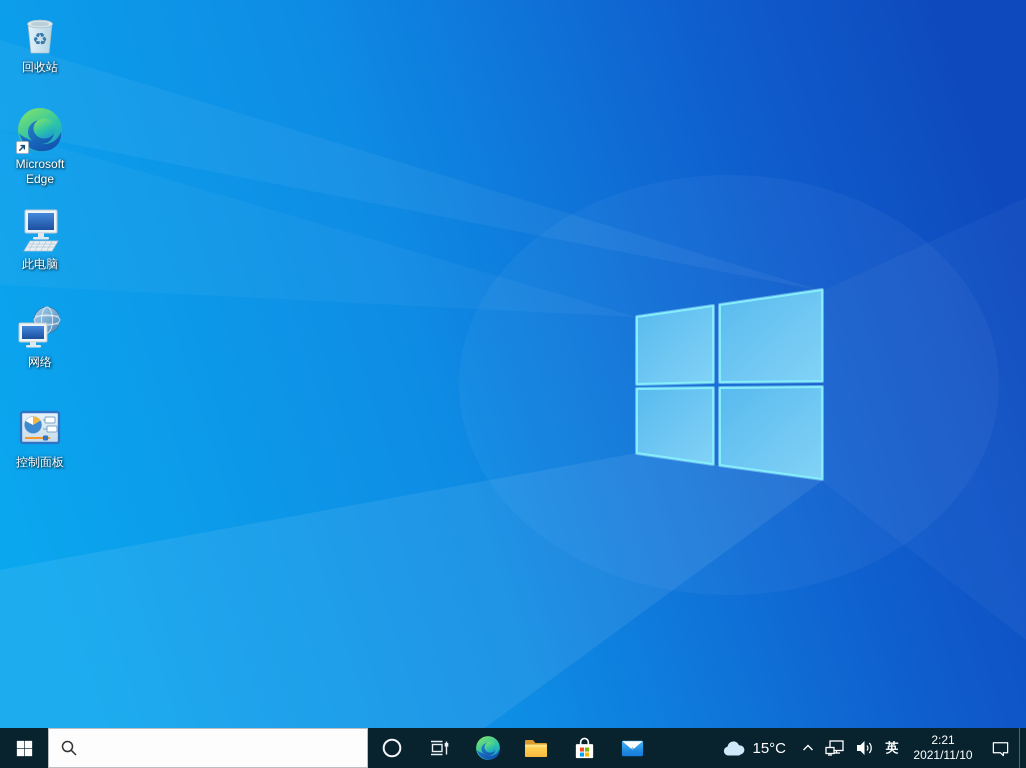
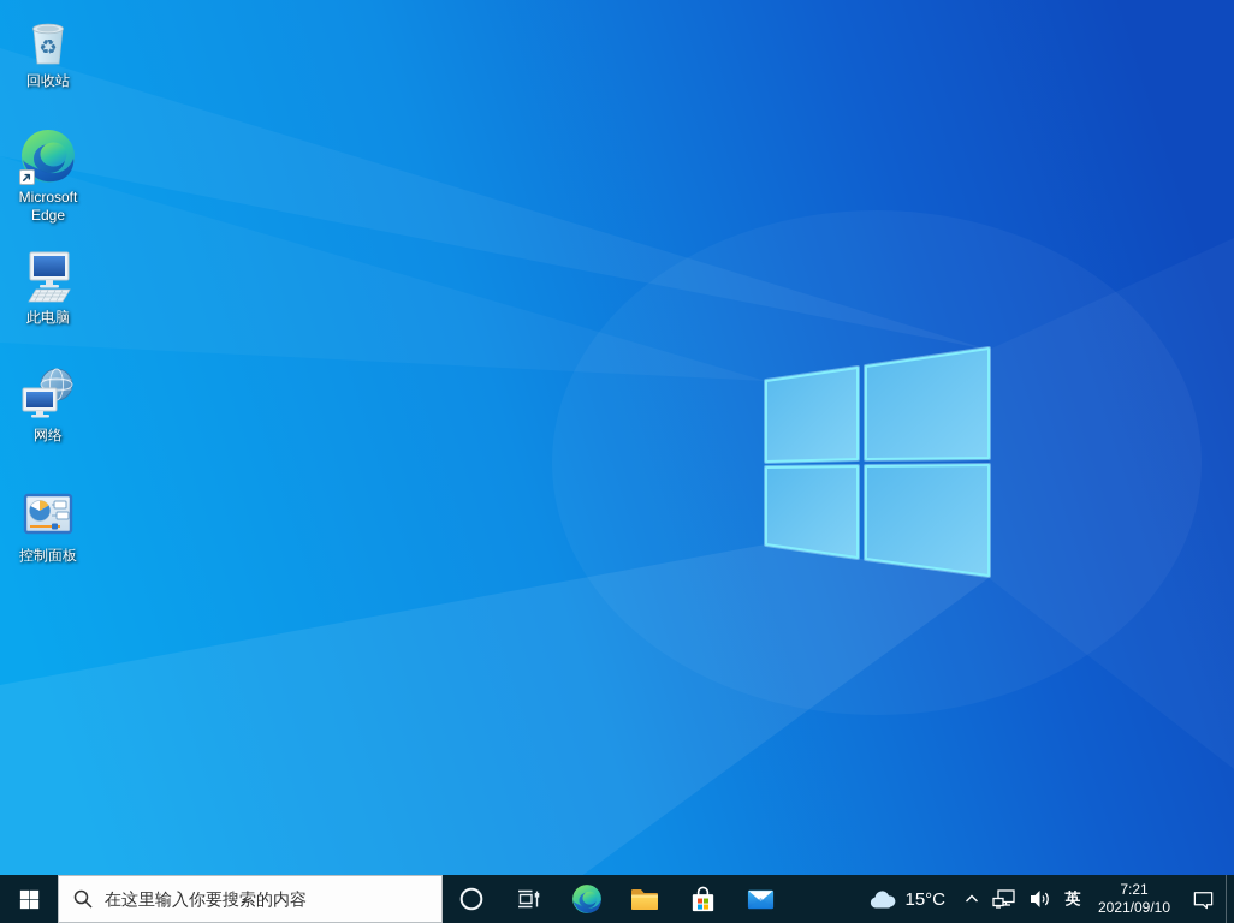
  ♻
  回收站
  Microsoft Edge
  此电脑
  网络
  控制面板
+ 在这里输入你要搜索的内容
  15°C
  英
- 2:21
+ 7:21
- 2021/11/10
+ 2021/09/10
